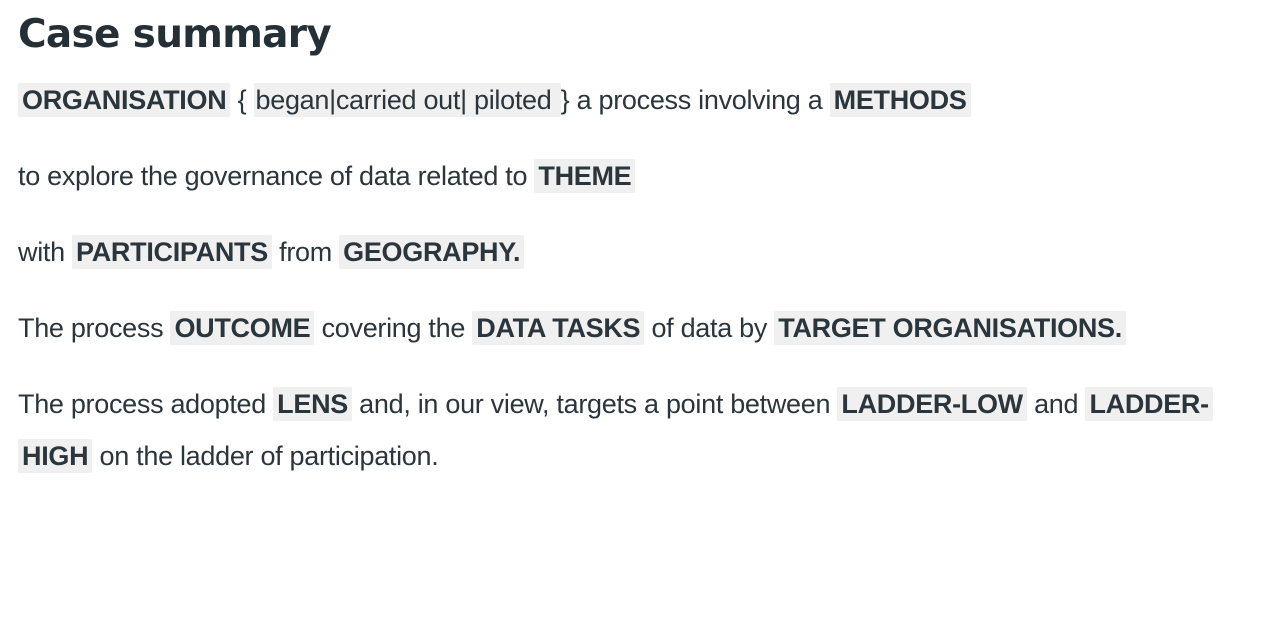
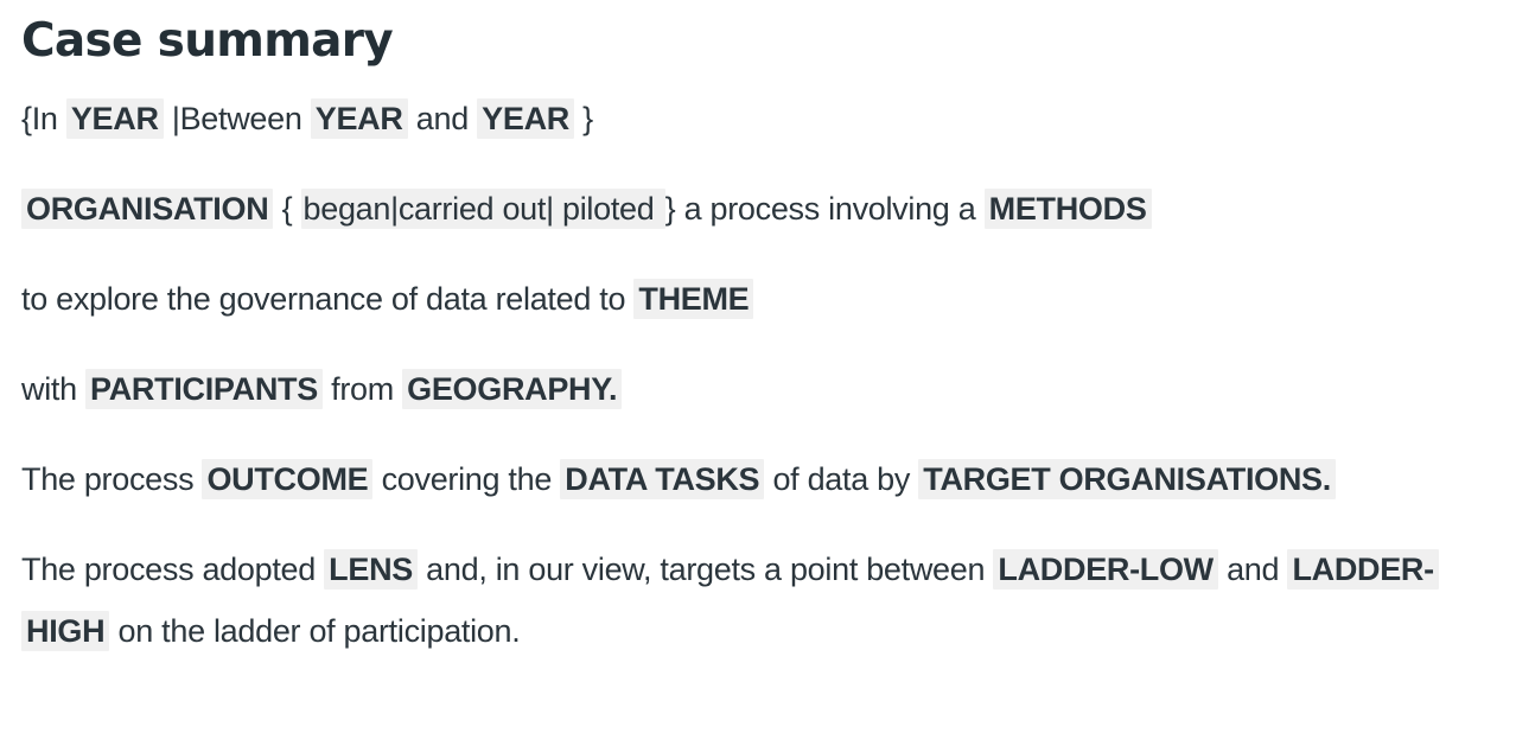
  Case summary
+ {In YEAR |Between YEAR and YEAR }
  ORGANISATION { began|carried out| piloted } a process involving a METHODS
  to explore the governance of data related to THEME
  with PARTICIPANTS from GEOGRAPHY.
  The process OUTCOME covering the DATA TASKS of data by TARGET ORGANISATIONS.
  The process adopted LENS and, in our view, targets a point between LADDER-LOW and LADDER-HIGH on the ladder of participation.
